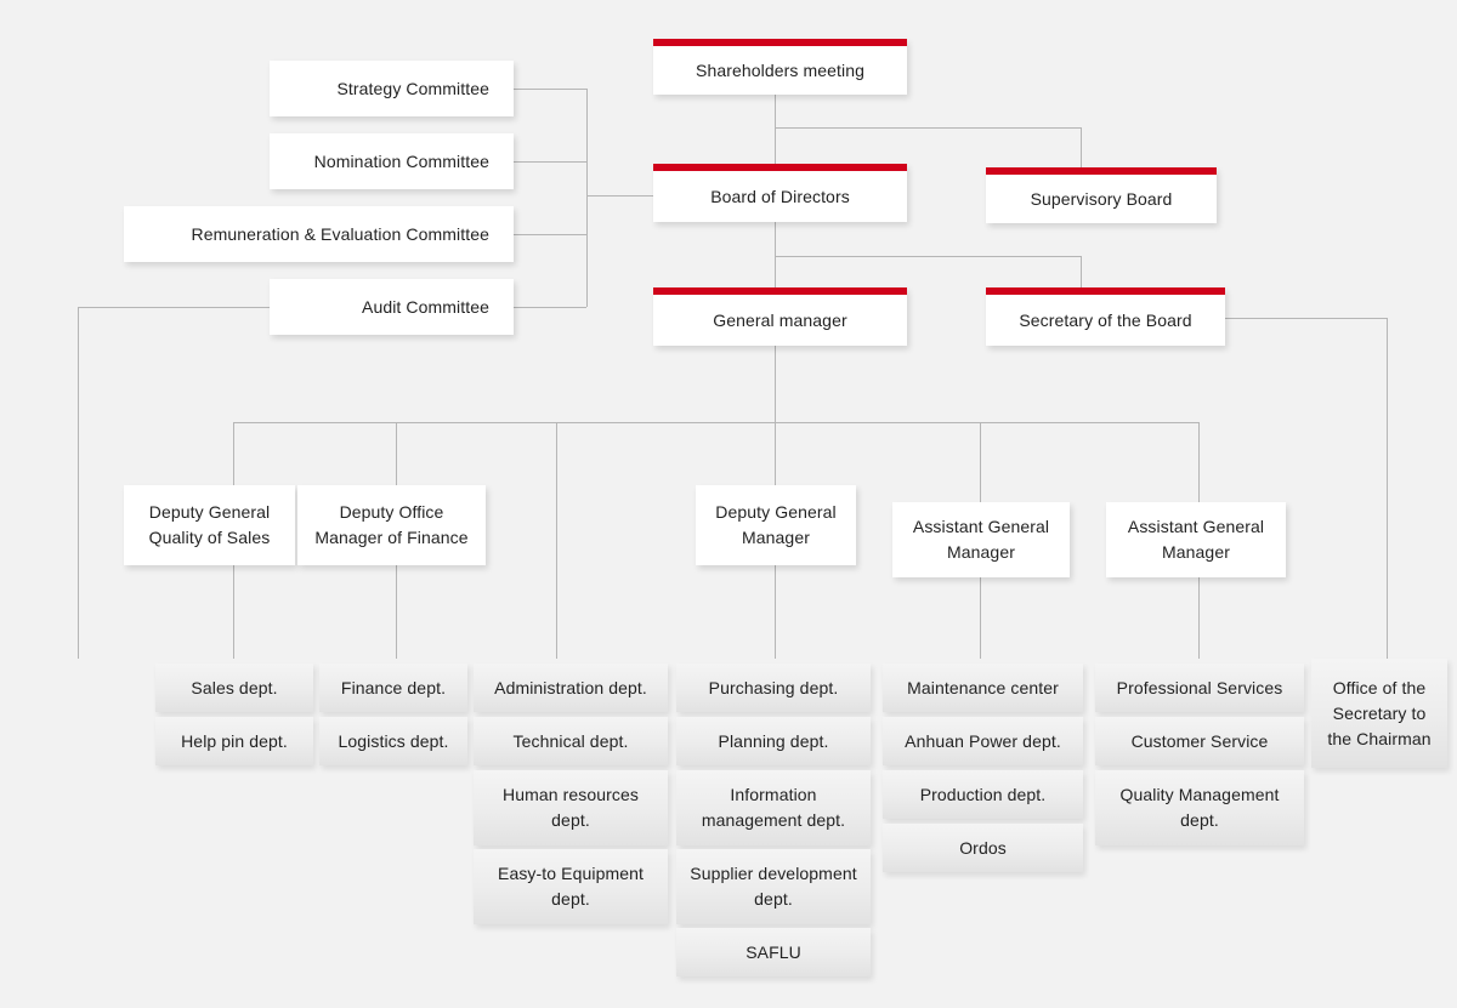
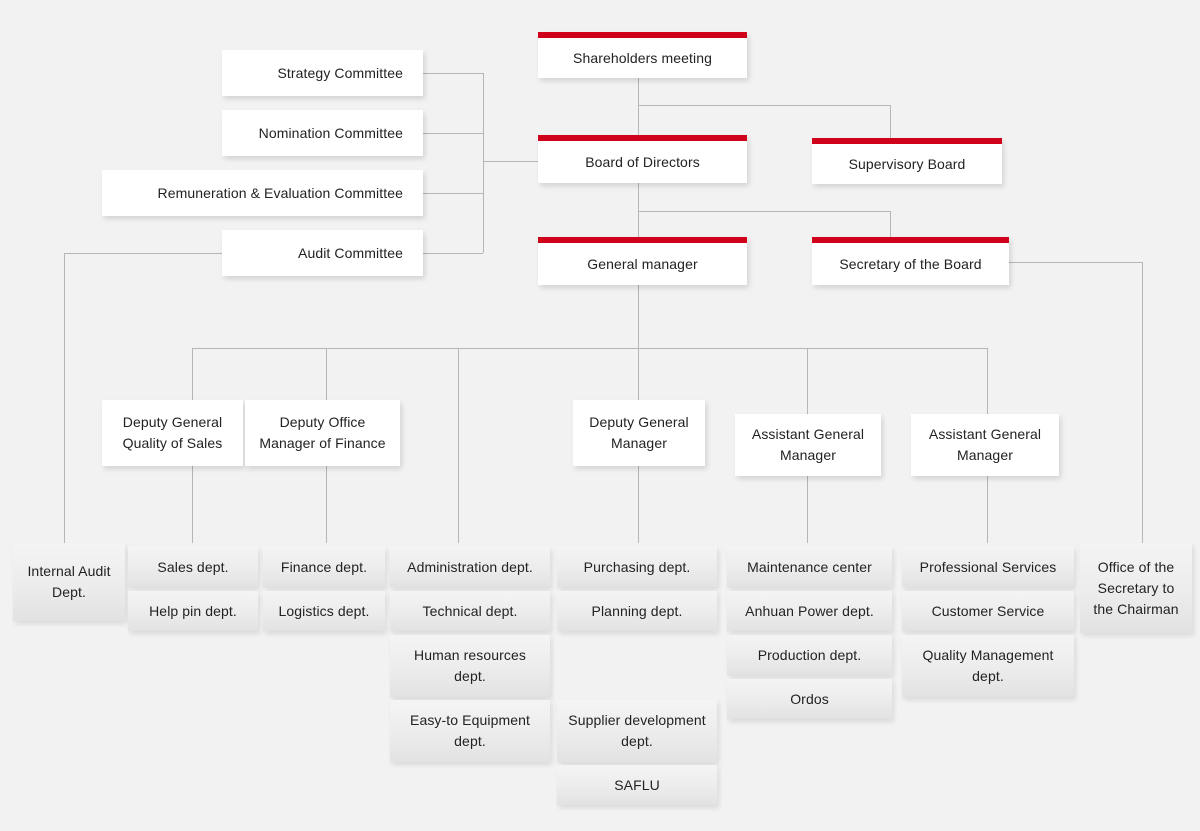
  Shareholders meeting
  Board of Directors
  Supervisory Board
  General manager
  Secretary of the Board
  Strategy Committee
  Nomination Committee
  Remuneration & Evaluation Committee
  Audit Committee
  Deputy General Quality of Sales
  Deputy Office Manager of Finance
  Deputy General Manager
  Assistant General Manager
  Assistant General Manager
+ Internal Audit Dept.
  Sales dept.
  Help pin dept.
  Finance dept.
  Logistics dept.
  Administration dept.
  Technical dept.
  Human resources dept.
  Easy-to Equipment dept.
  Purchasing dept.
  Planning dept.
- Information management dept.
  Supplier development dept.
  SAFLU
  Maintenance center
  Anhuan Power dept.
  Production dept.
  Ordos
  Professional Services
  Customer Service
  Quality Management dept.
  Office of the Secretary to the Chairman
